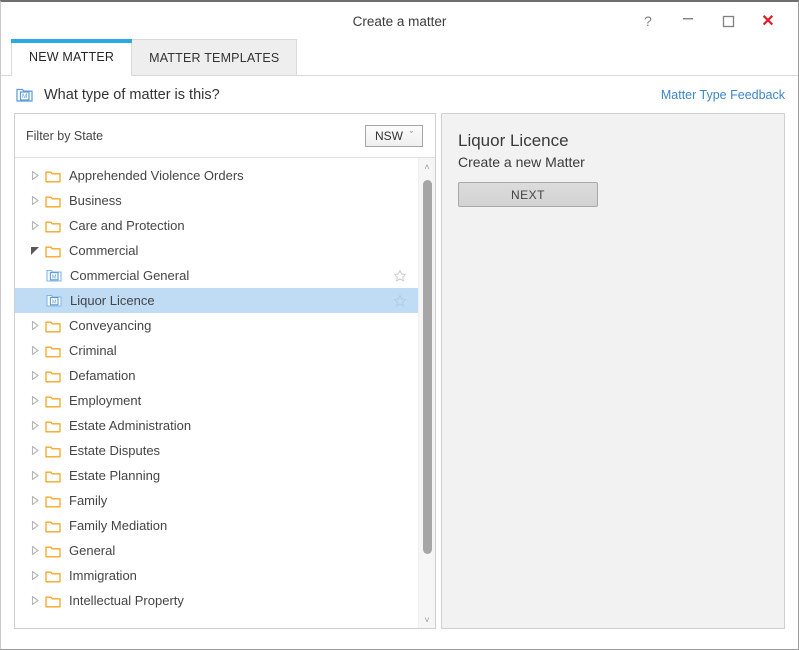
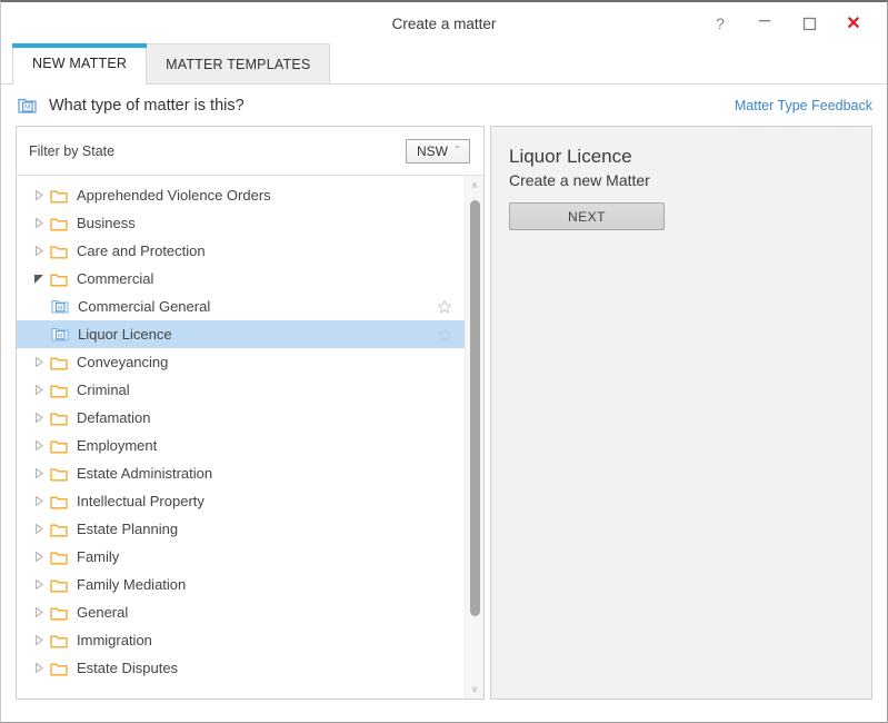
  Create a matter
  ?
  ✕
  NEW MATTER
  MATTER TEMPLATES
  What type of matter is this?
  Matter Type Feedback
  Filter by State
  NSW
  ˇ
  Apprehended Violence Orders
  Business
  Care and Protection
  Commercial
  Commercial General
  Liquor Licence
  Conveyancing
  Criminal
  Defamation
  Employment
  Estate Administration
- Estate Disputes
+ Intellectual Property
  Estate Planning
  Family
  Family Mediation
  General
  Immigration
- Intellectual Property
+ Estate Disputes
  ˄
  ˅
  Liquor Licence
  Create a new Matter
  NEXT
